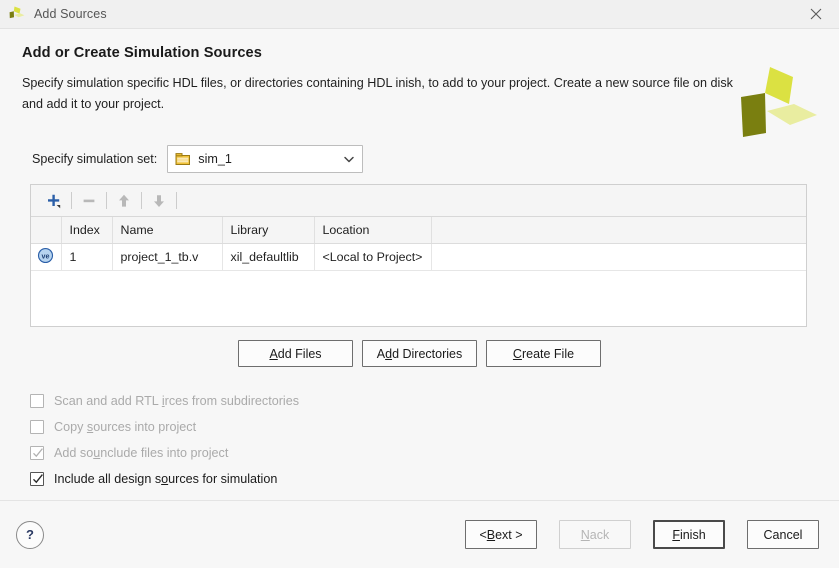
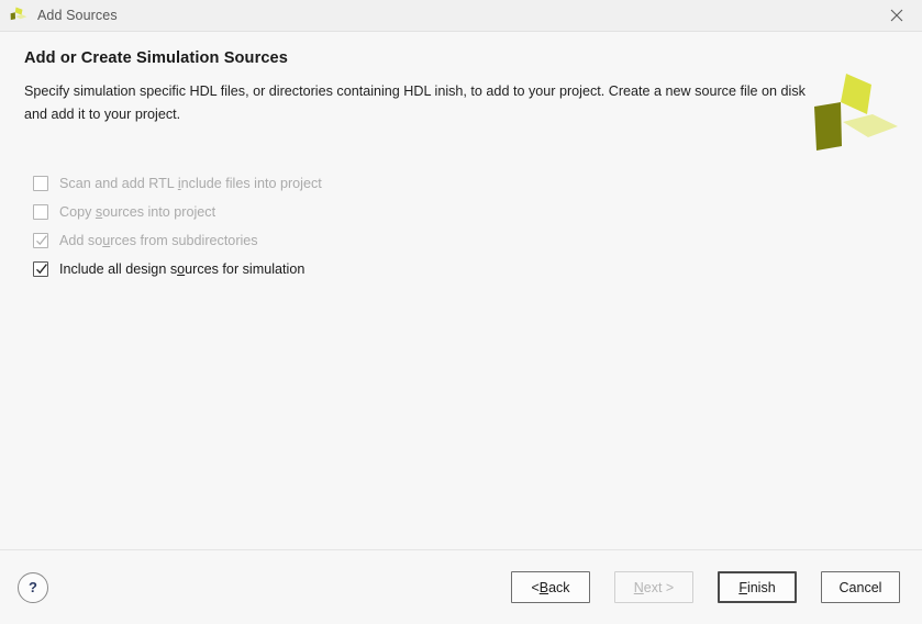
  Add Sources
  Add or Create Simulation Sources
  Specify simulation specific HDL files, or directories containing HDL inish, to add to your project. Create a new source file on disk and add it to your project.
- Specify simulation set:
- sim_1
- 	Index	Name	Library	Location
- ve	1	project_1_tb.v	xil_defaultlib	<Local to Project>
- Add Files
- Add Directories
- Create File
- Scan and add RTL irces from subdirectories
+ Scan and add RTL include files into project
  Copy sources into project
- Add sounclude files into project
+ Add sources from subdirectories
  Include all design sources for simulation
  ?
  <
  B
- ext >
+ ack
  N
- ack
+ ext >
  F
  inish
  Cancel
